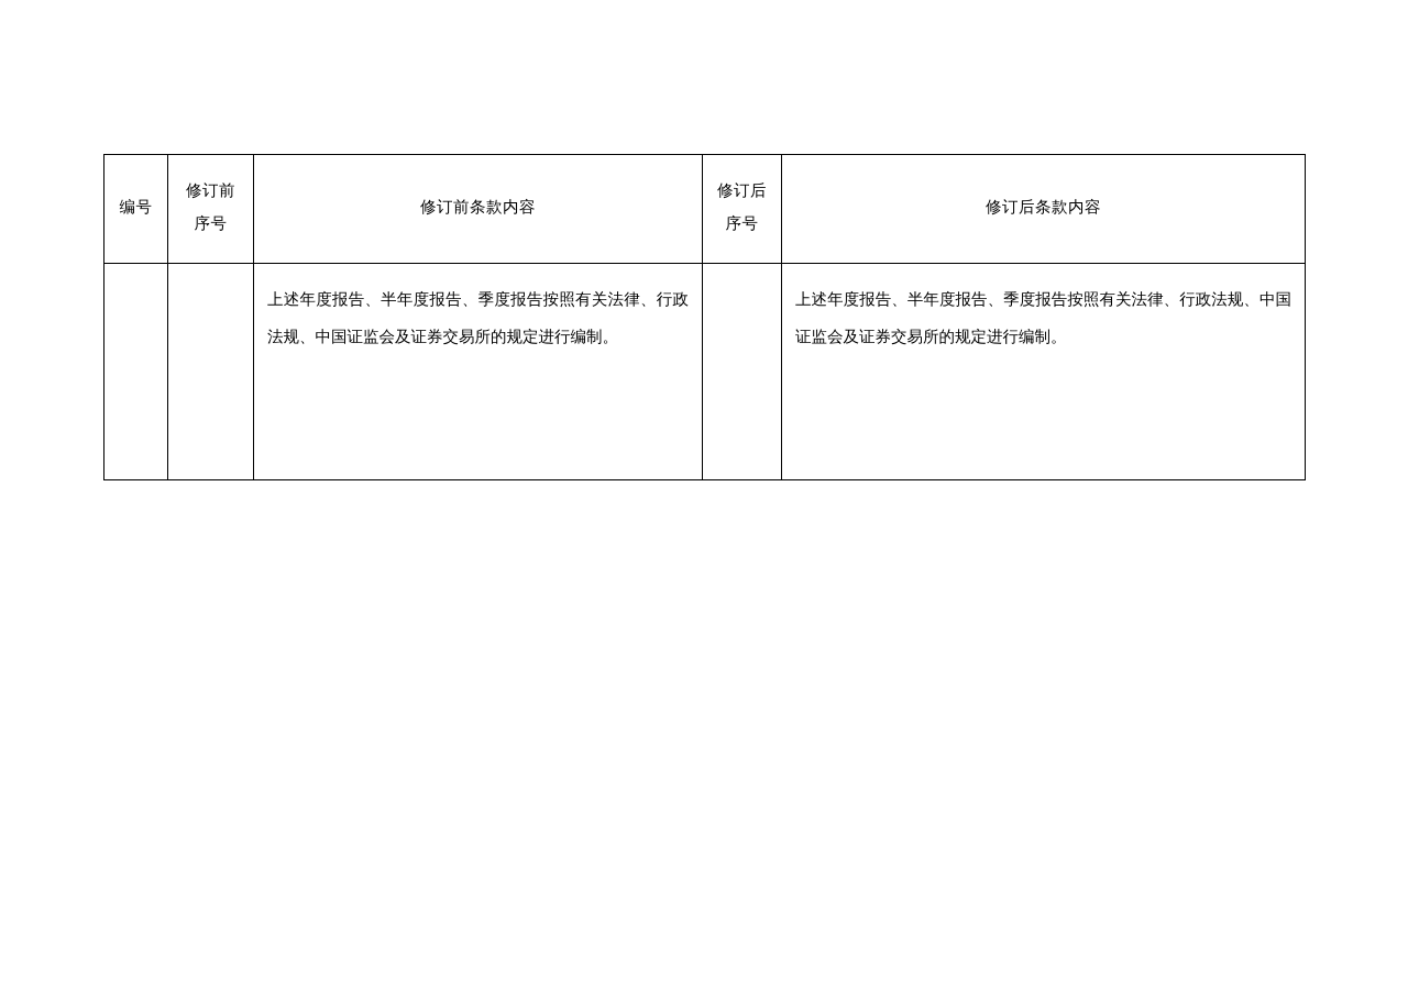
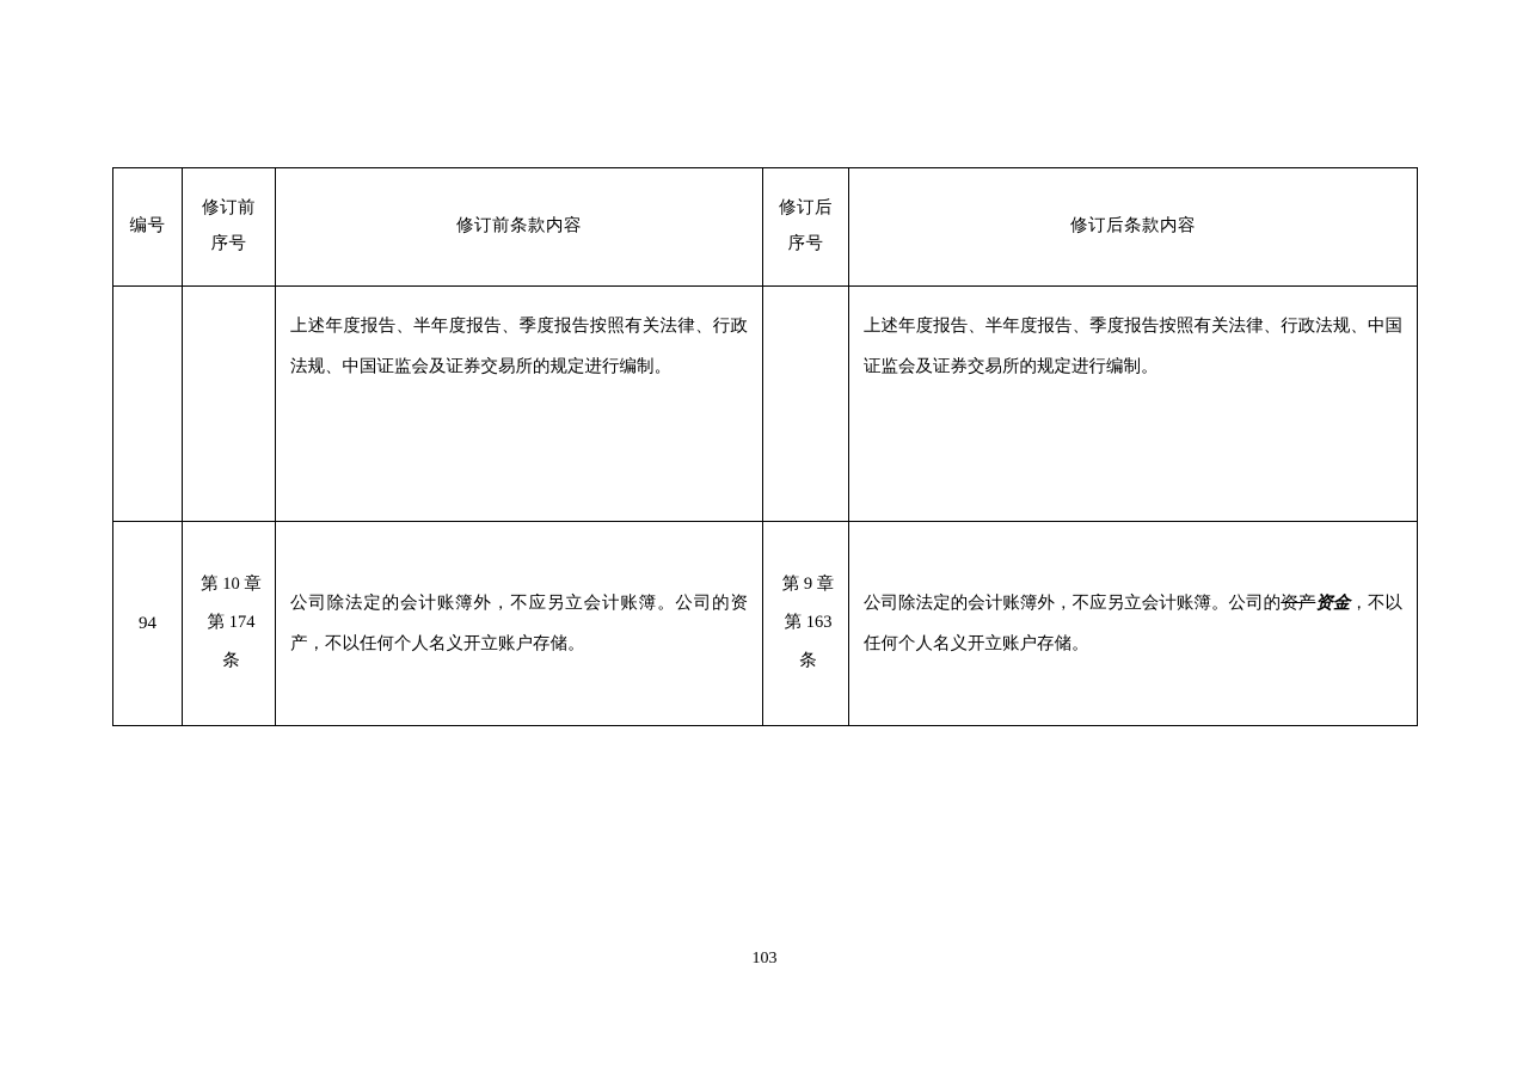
  编号	修订前 序号	修订前条款内容	修订后 序号	修订后条款内容
  		上述年度报告、半年度报告、季度报告按照有关法律、行政法规、中国证监会及证券交易所的规定进行编制。		上述年度报告、半年度报告、季度报告按照有关法律、行政法规、中国证监会及证券交易所的规定进行编制。
+ 94	第 10 章 第 174 条	公司除法定的会计账簿外，不应另立会计账簿。公司的资产，不以任何个人名义开立账户存储。	第 9 章 第 163 条	公司除法定的会计账簿外，不应另立会计账簿。公司的资产资金，不以任何个人名义开立账户存储。
+ 103
